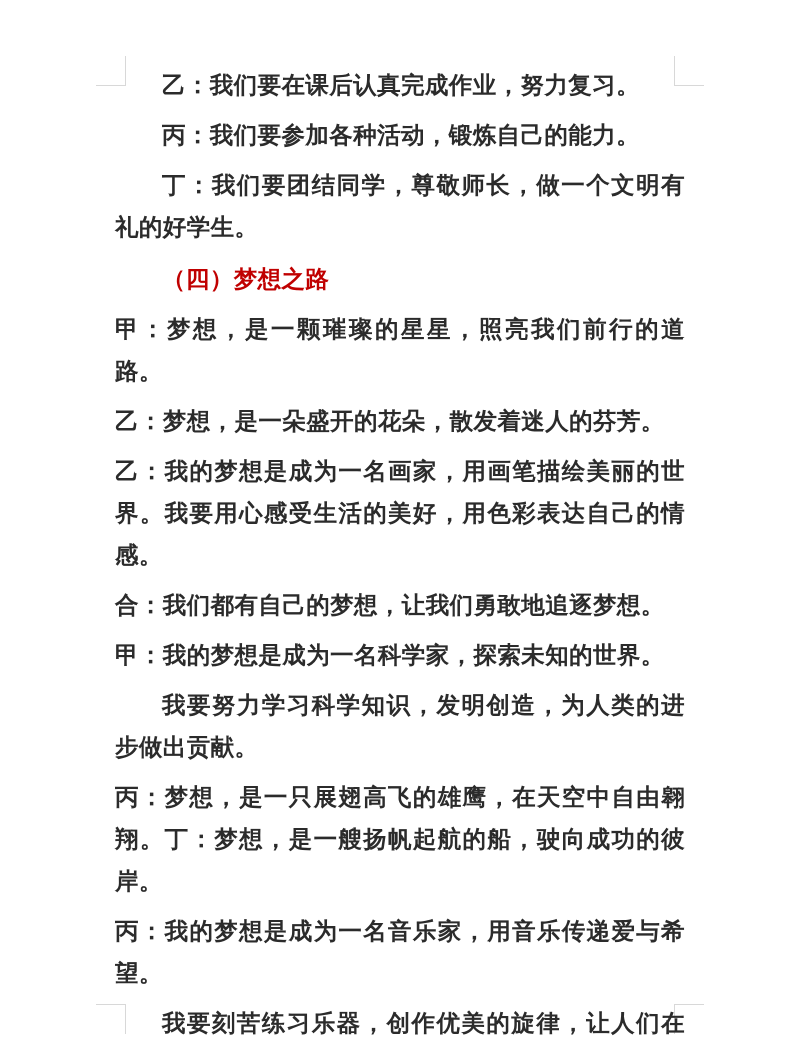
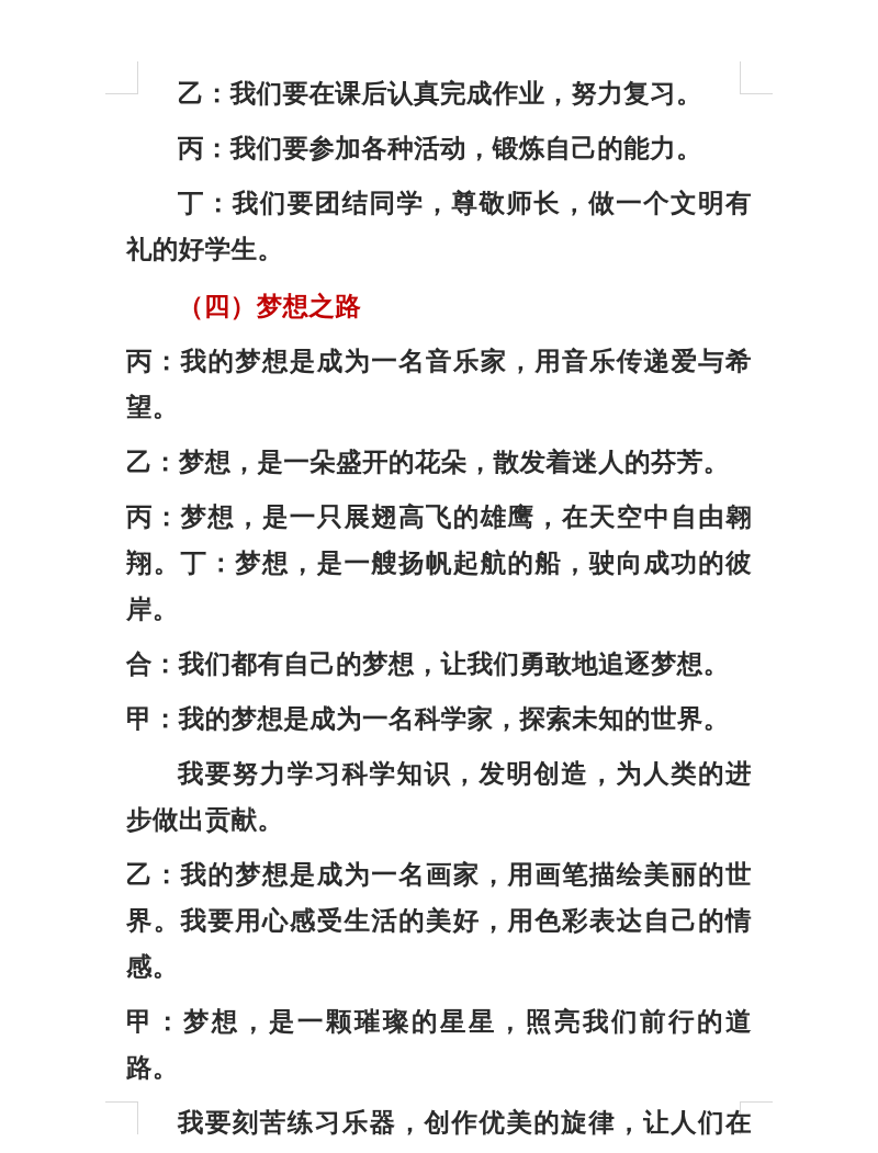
  乙：我们要在课后认真完成作业，努力复习。
  丙：我们要参加各种活动，锻炼自己的能力。
  丁：我们要团结同学，尊敬师长，做一个文明有礼的好学生。
  （四）梦想之路
- 甲：梦想，是一颗璀璨的星星，照亮我们前行的道路。
+ 丙：我的梦想是成为一名音乐家，用音乐传递爱与希望。
  乙：梦想，是一朵盛开的花朵，散发着迷人的芬芳。
- 乙：我的梦想是成为一名画家，用画笔描绘美丽的世界。我要用心感受生活的美好，用色彩表达自己的情感。
+ 丙：梦想，是一只展翅高飞的雄鹰，在天空中自由翱翔。丁：梦想，是一艘扬帆起航的船，驶向成功的彼岸。
  合：我们都有自己的梦想，让我们勇敢地追逐梦想。
  甲：我的梦想是成为一名科学家，探索未知的世界。
  我要努力学习科学知识，发明创造，为人类的进步做出贡献。
- 丙：梦想，是一只展翅高飞的雄鹰，在天空中自由翱翔。丁：梦想，是一艘扬帆起航的船，驶向成功的彼岸。
+ 乙：我的梦想是成为一名画家，用画笔描绘美丽的世界。我要用心感受生活的美好，用色彩表达自己的情感。
- 丙：我的梦想是成为一名音乐家，用音乐传递爱与希望。
+ 甲：梦想，是一颗璀璨的星星，照亮我们前行的道路。
  我要刻苦练习乐器，创作优美的旋律，让人们在
